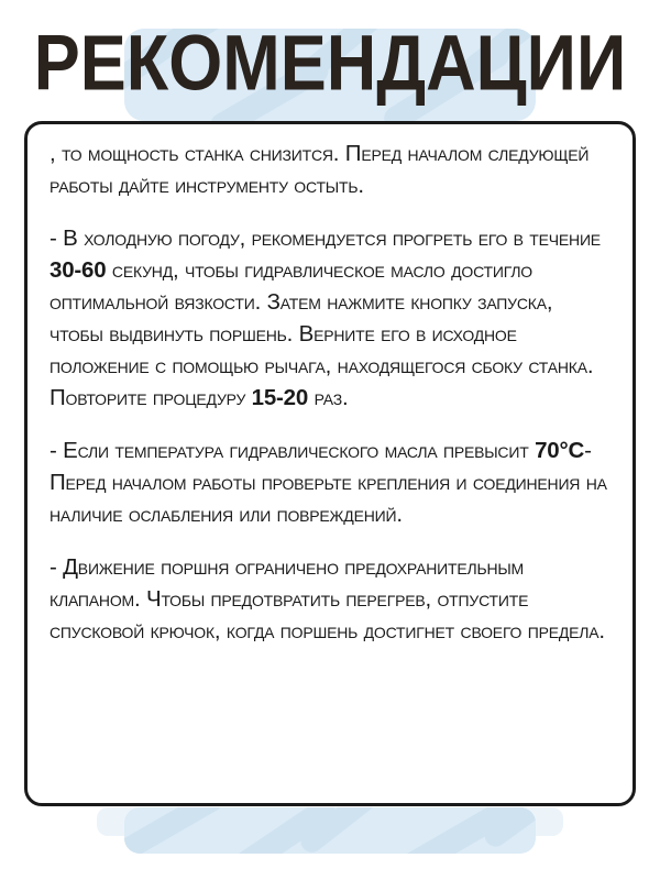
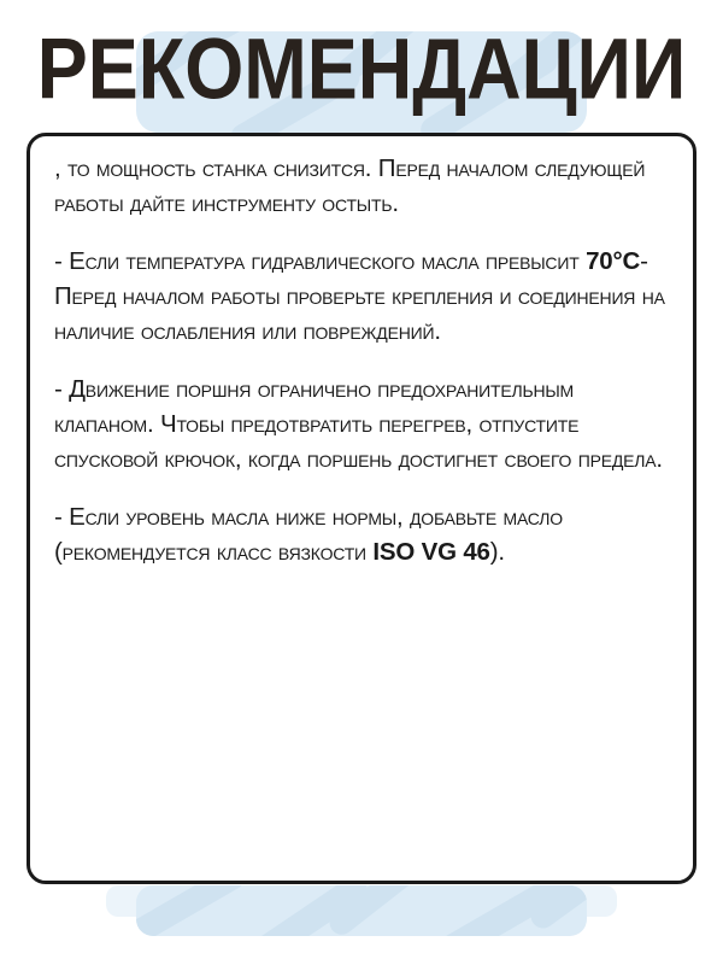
  РЕКОМЕНДАЦИИ
  , то мощность станка снизится. Перед началом следующей работы дайте инструменту остыть.
- - В холодную погоду, рекомендуется прогреть его в течение 30-60 секунд, чтобы гидравлическое масло достигло оптимальной вязкости. Затем нажмите кнопку запуска, чтобы выдвинуть поршень. Верните его в исходное положение с помощью рычага, находящегося сбоку станка. Повторите процедуру 15-20 раз.
  - Если температура гидравлического масла превысит 70°C- Перед началом работы проверьте крепления и соединения на наличие ослабления или повреждений.
  - Движение поршня ограничено предохранительным клапаном. Чтобы предотвратить перегрев, отпустите спусковой крючок, когда поршень достигнет своего предела.
+ - Если уровень масла ниже нормы, добавьте масло (рекомендуется класс вязкости ISO VG 46).
